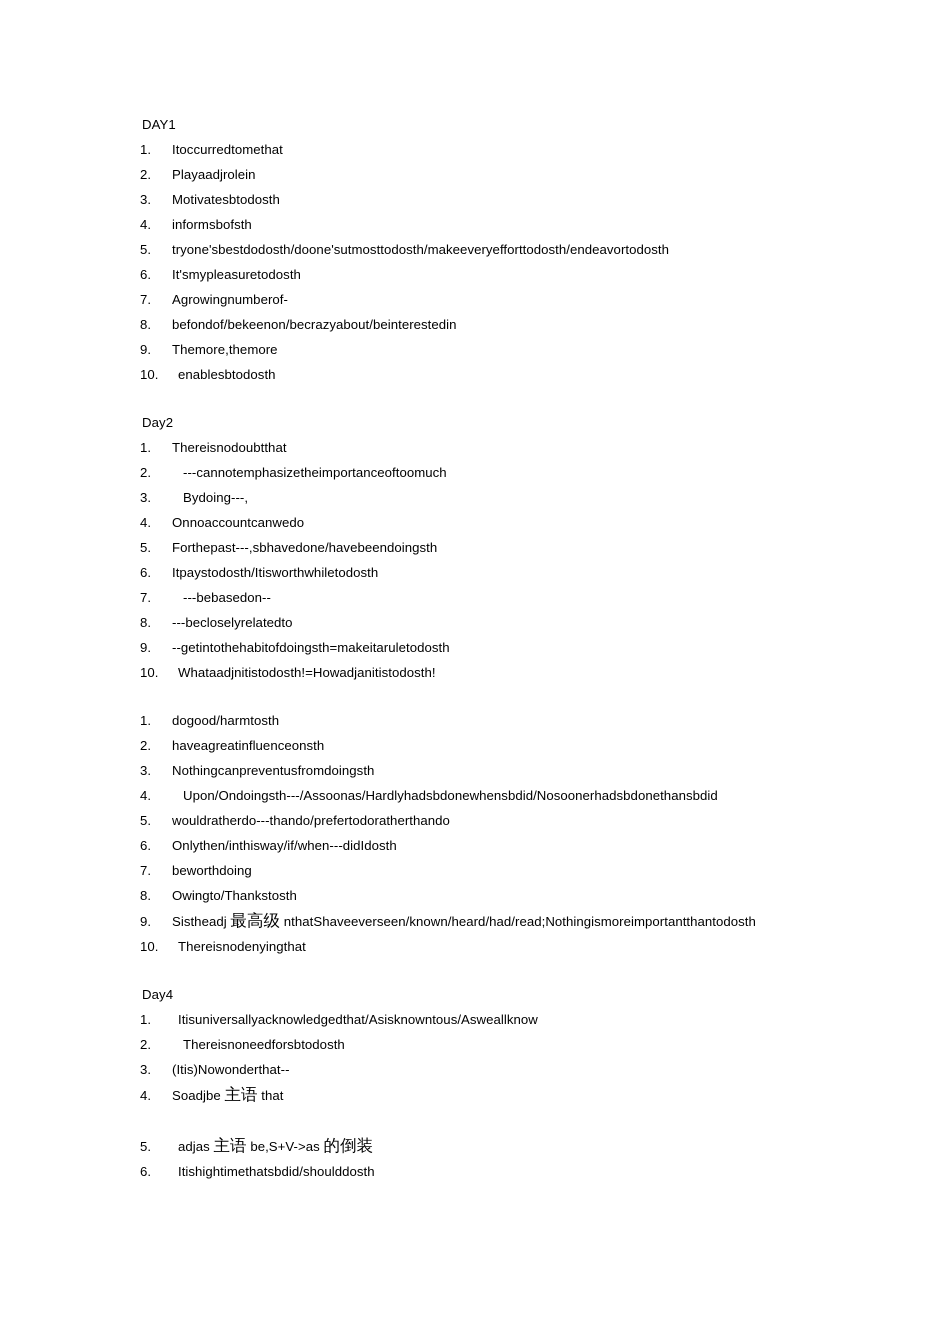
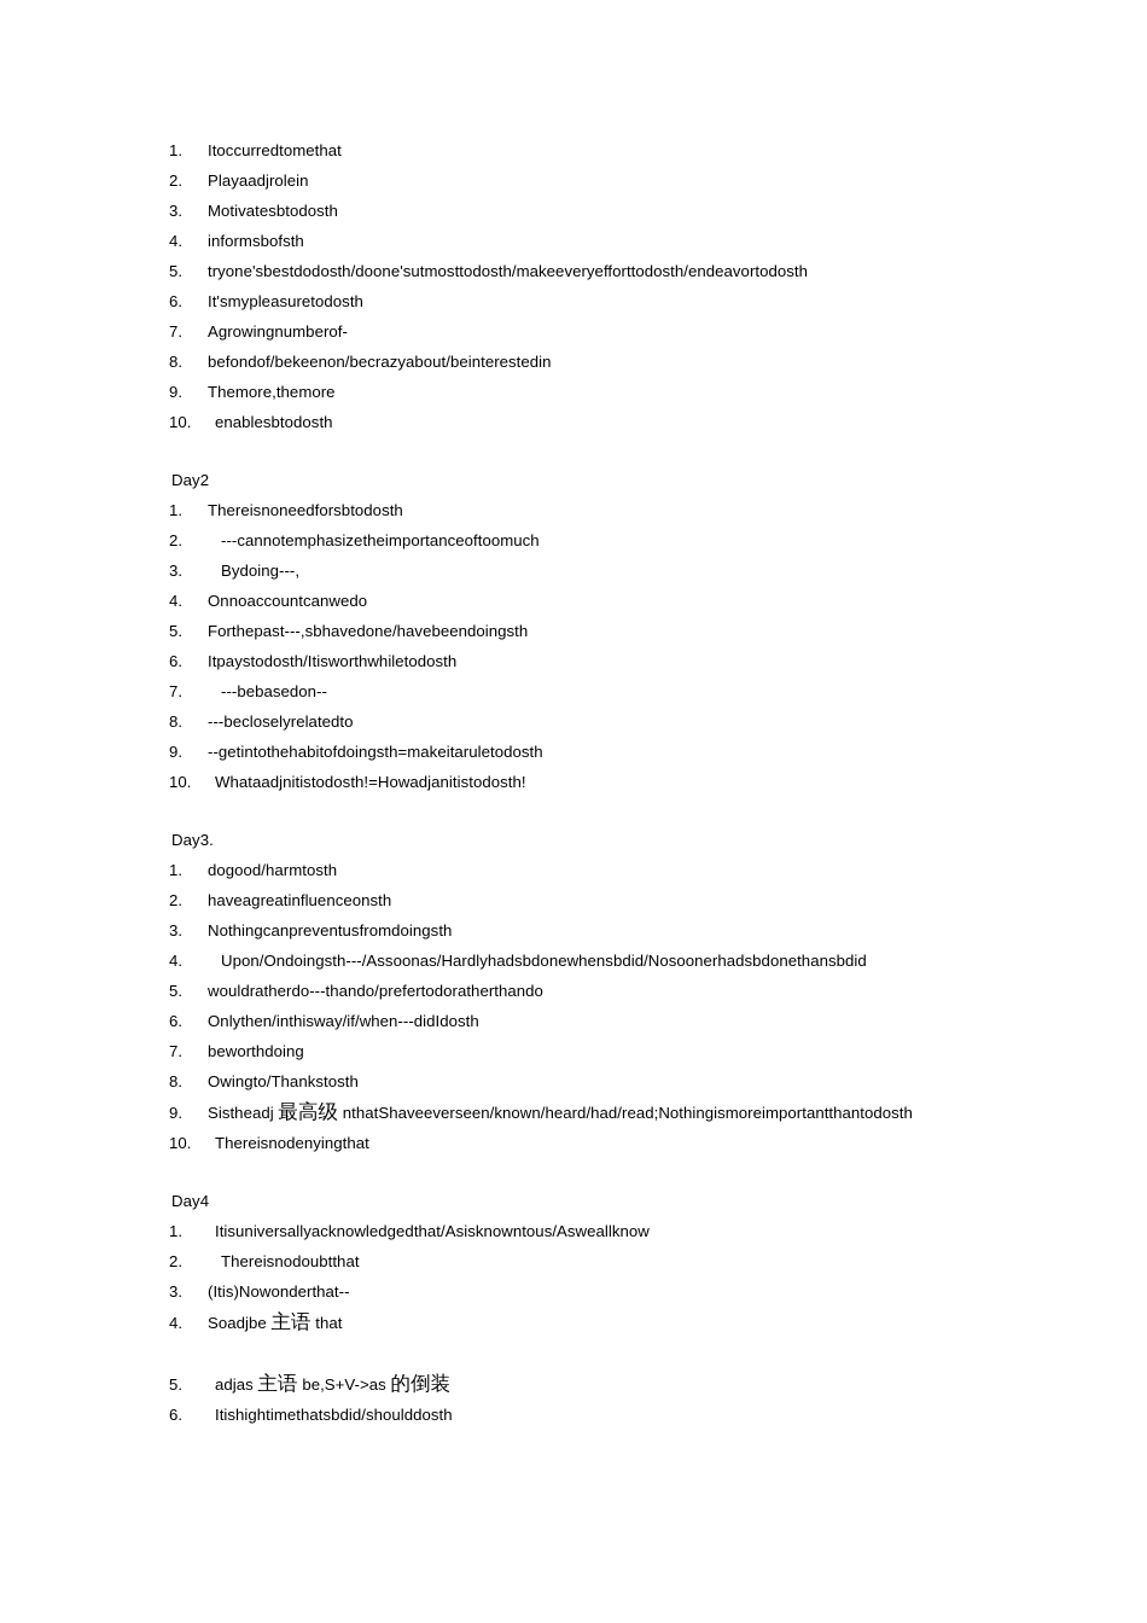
- DAY1
  1.
  Itoccurredtomethat
  2.
  Playaadjrolein
  3.
  Motivatesbtodosth
  4.
  informsbofsth
  5.
  tryone'sbestdodosth/doone'sutmosttodosth/makeeveryefforttodosth/endeavortodosth
  6.
  It'smypleasuretodosth
  7.
  Agrowingnumberof-
  8.
  befondof/bekeenon/becrazyabout/beinterestedin
  9.
  Themore,themore
  10.
  enablesbtodosth
  Day2
  1.
- Thereisnodoubtthat
+ Thereisnoneedforsbtodosth
  2.
  ---cannotemphasizetheimportanceoftoomuch
  3.
  Bydoing---,
  4.
  Onnoaccountcanwedo
  5.
  Forthepast---,sbhavedone/havebeendoingsth
  6.
  Itpaystodosth/Itisworthwhiletodosth
  7.
  ---bebasedon--
  8.
  ---becloselyrelatedto
  9.
  --getintothehabitofdoingsth=makeitaruletodosth
  10.
  Whataadjnitistodosth!=Howadjanitistodosth!
+ Day3.
  1.
  dogood/harmtosth
  2.
  haveagreatinfluenceonsth
  3.
  Nothingcanpreventusfromdoingsth
  4.
  Upon/Ondoingsth---/Assoonas/Hardlyhadsbdonewhensbdid/Nosoonerhadsbdonethansbdid
  5.
  wouldratherdo---thando/prefertodoratherthando
  6.
  Onlythen/inthisway/if/when---didIdosth
  7.
  beworthdoing
  8.
  Owingto/Thankstosth
  9.
  Sistheadj 最高级 nthatShaveeverseen/known/heard/had/read;Nothingismoreimportantthantodosth
  10.
  Thereisnodenyingthat
  Day4
  1.
  Itisuniversallyacknowledgedthat/Asisknowntous/Asweallknow
  2.
- Thereisnoneedforsbtodosth
+ Thereisnodoubtthat
  3.
  (Itis)Nowonderthat--
  4.
  Soadjbe 主语 that
  5.
  adjas 主语 be,S+V->as 的倒装
  6.
  Itishightimethatsbdid/shoulddosth
